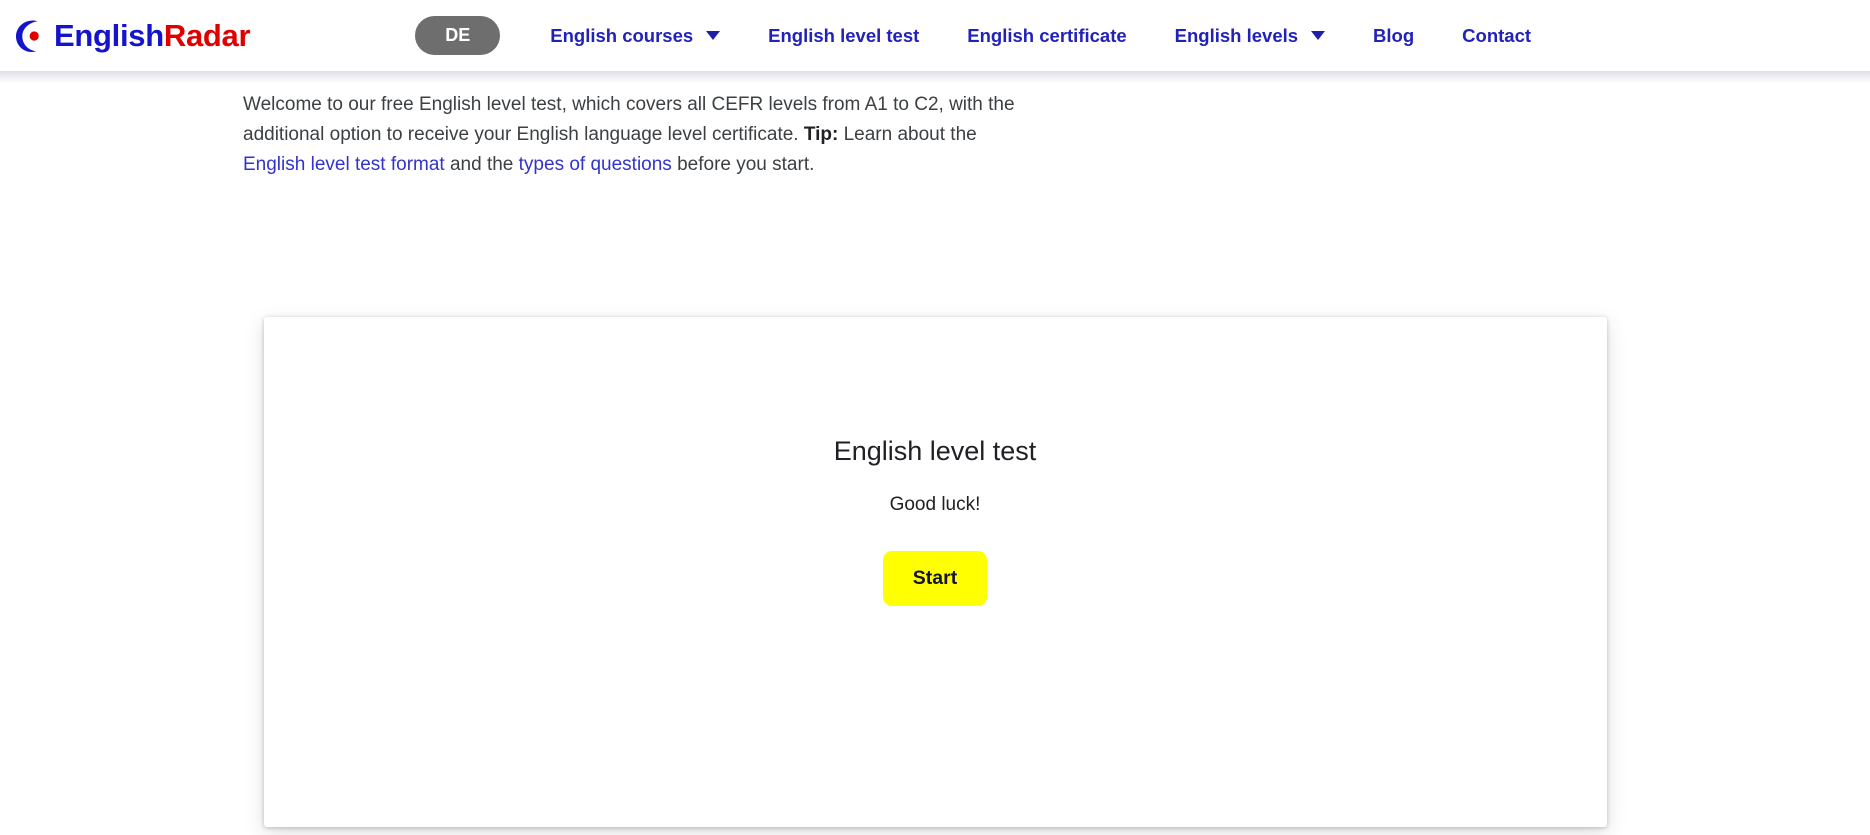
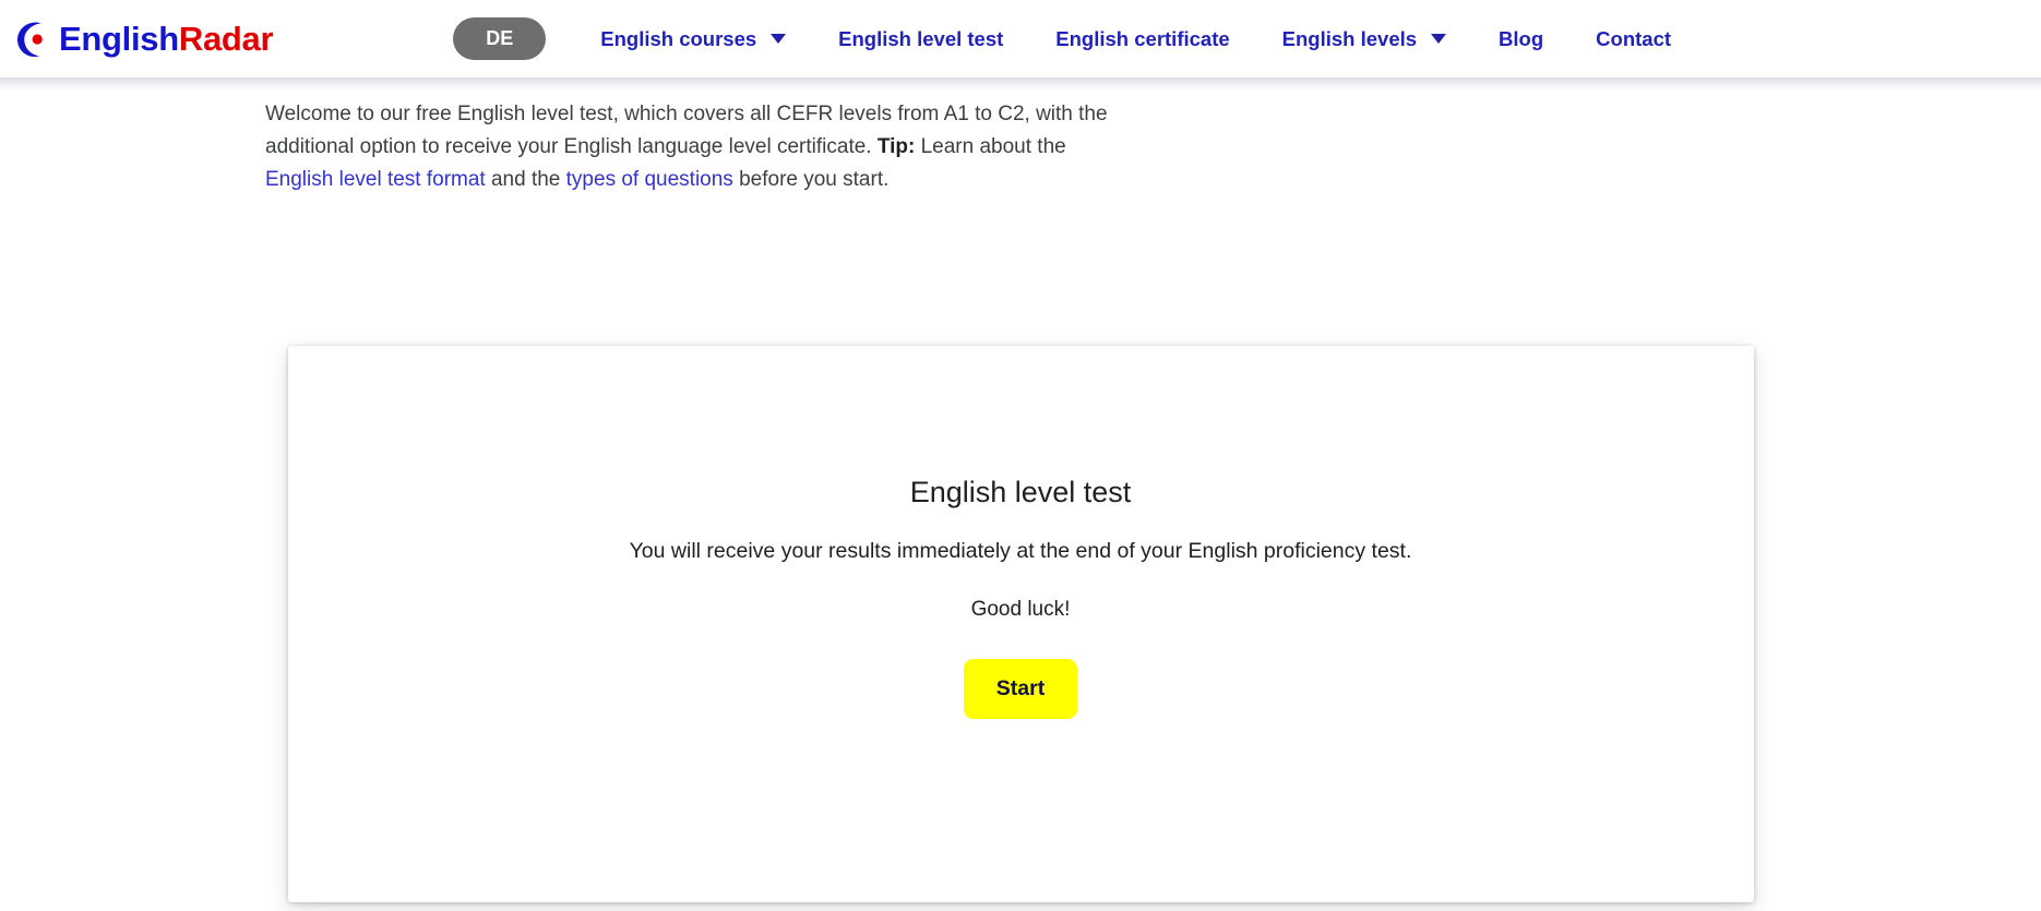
  EnglishRadar
  DE
  English courses
  English level test
  English certificate
  English levels
  Blog
  Contact
  Welcome to our free English level test, which covers all CEFR levels from A1 to C2, with the additional option to receive your English language level certificate. Tip: Learn about the English level test format and the types of questions before you start.
  English level test
+ You will receive your results immediately at the end of your English proficiency test.
  Good luck!
  Start
